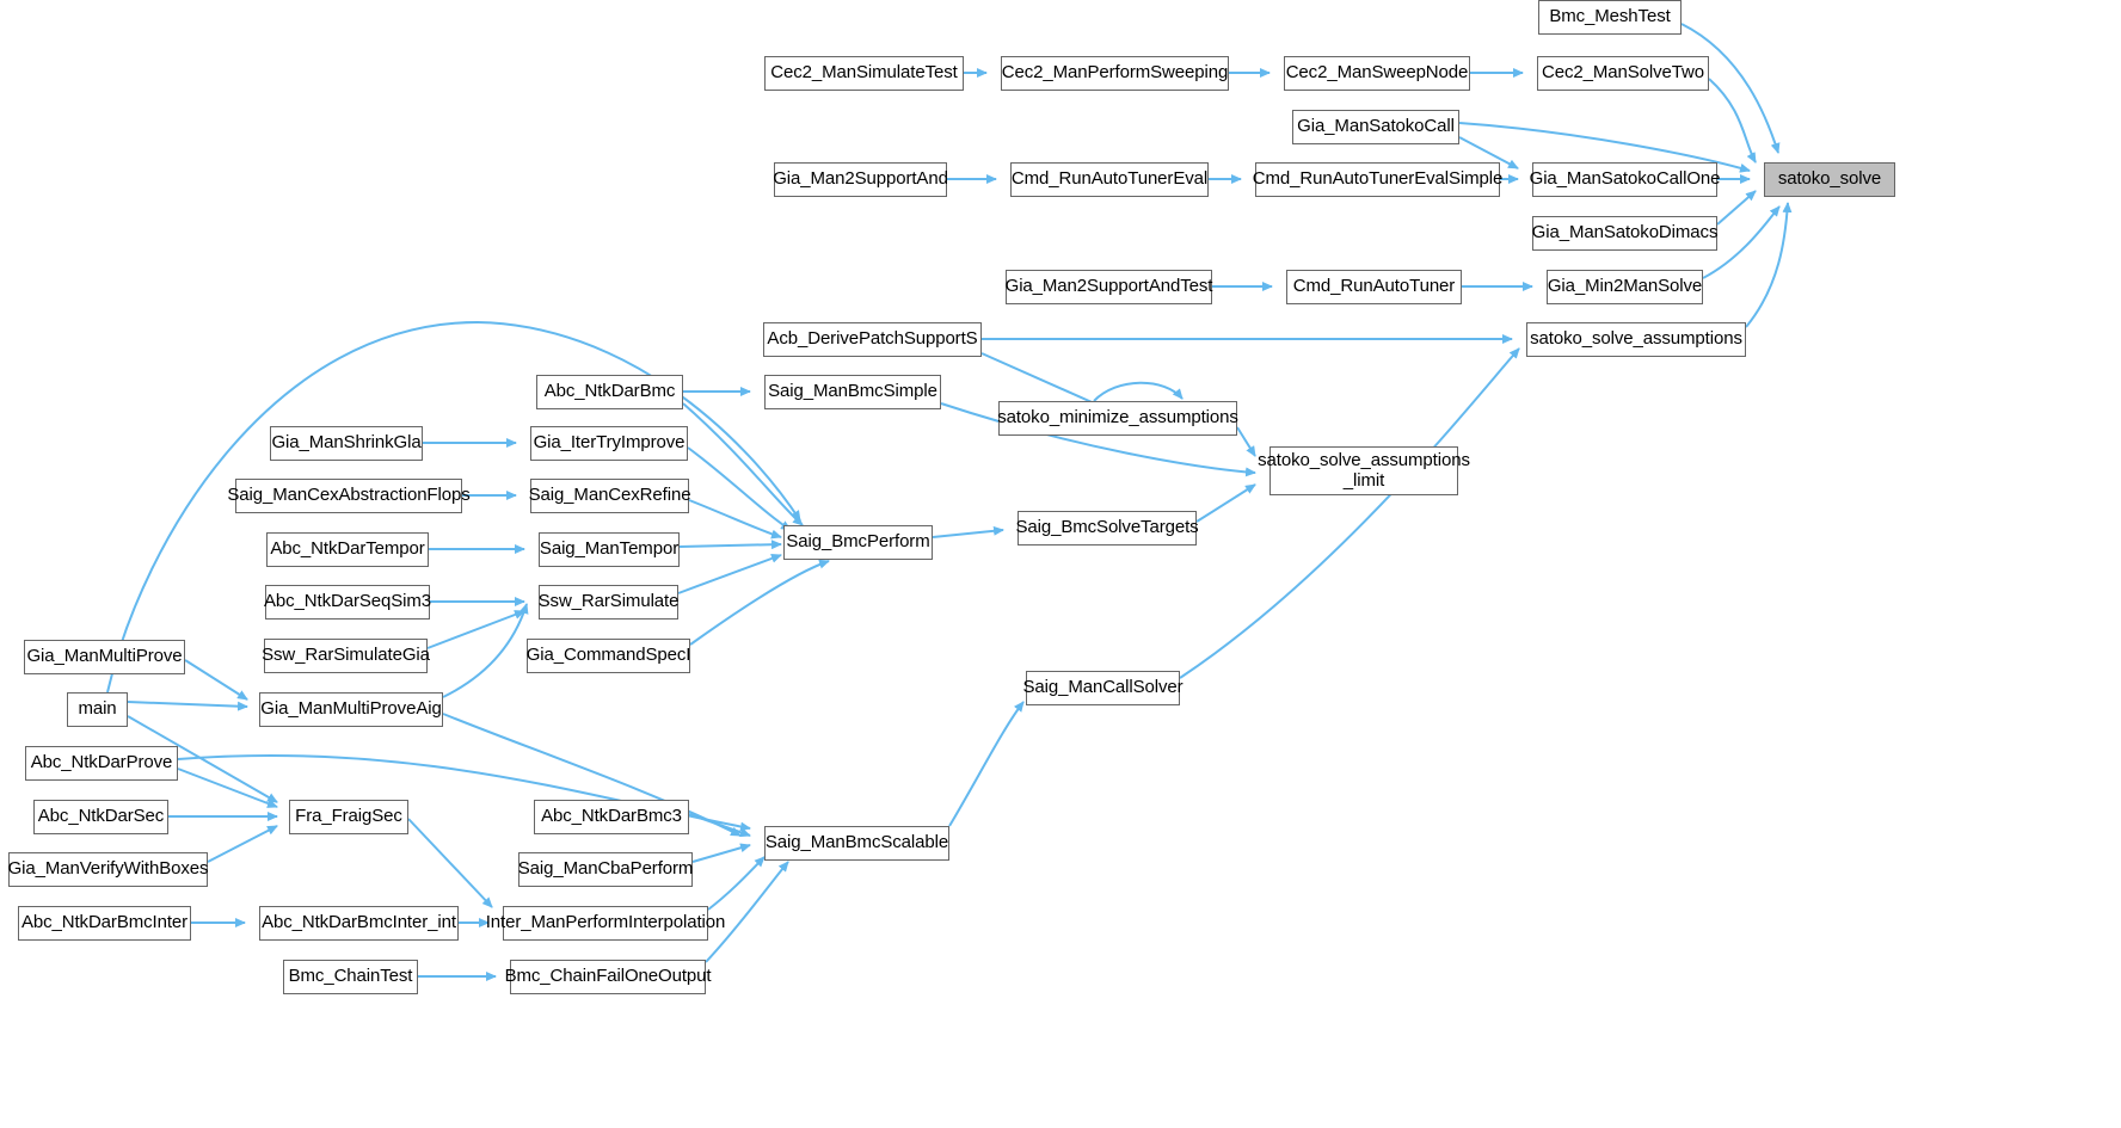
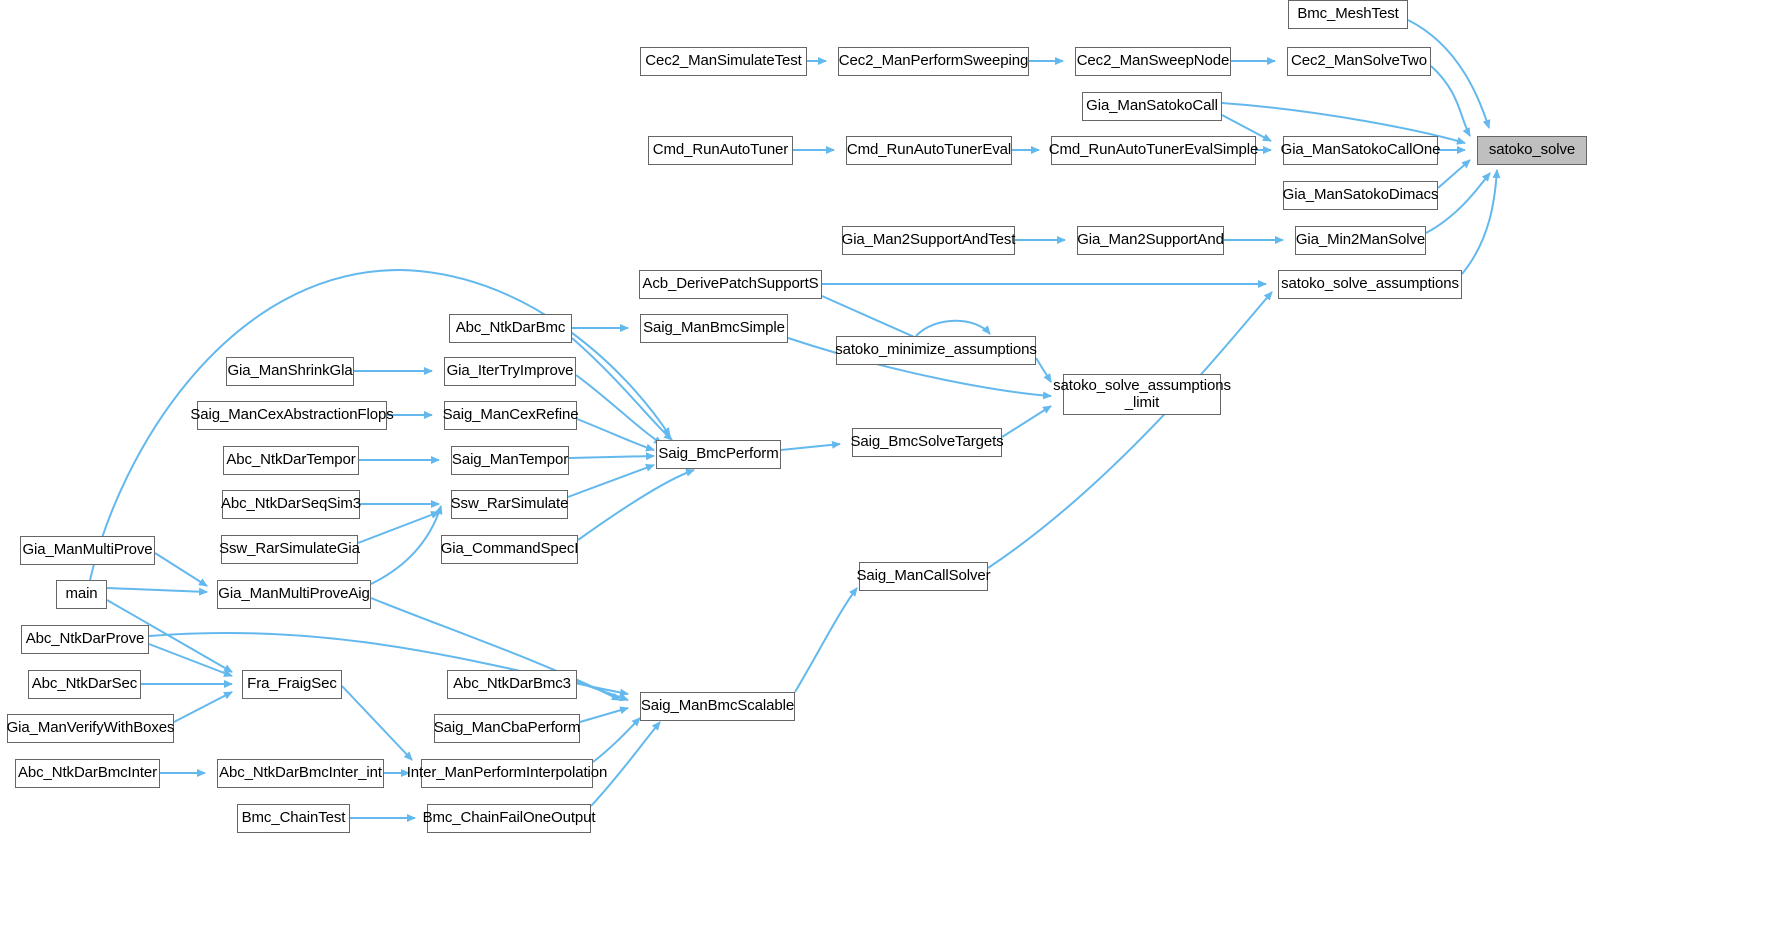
  satoko_solve
  Bmc_MeshTest
  Cec2_ManSimulateTest
  Cec2_ManPerformSweeping
  Cec2_ManSweepNode
  Cec2_ManSolveTwo
  Gia_ManSatokoCall
- Gia_Man2SupportAnd
+ Cmd_RunAutoTuner
  Cmd_RunAutoTunerEval
  Cmd_RunAutoTunerEvalSimple
  Gia_ManSatokoCallOne
  Gia_ManSatokoDimacs
  Gia_Man2SupportAndTest
- Cmd_RunAutoTuner
+ Gia_Man2SupportAnd
  Gia_Min2ManSolve
  Acb_DerivePatchSupportS
  satoko_solve_assumptions
  Abc_NtkDarBmc
  Saig_ManBmcSimple
  satoko_minimize_assumptions
  Gia_ManShrinkGla
  Gia_IterTryImprove
  satoko_solve_assumptions
  _limit
  Saig_ManCexAbstractionFlops
  Saig_ManCexRefine
  Saig_BmcSolveTargets
  Abc_NtkDarTempor
  Saig_ManTempor
  Saig_BmcPerform
  Abc_NtkDarSeqSim3
  Ssw_RarSimulate
  Gia_ManMultiProve
  Ssw_RarSimulateGia
  Gia_CommandSpecI
  Saig_ManCallSolver
  main
  Gia_ManMultiProveAig
  Abc_NtkDarProve
  Abc_NtkDarSec
  Fra_FraigSec
  Abc_NtkDarBmc3
  Saig_ManBmcScalable
  Gia_ManVerifyWithBoxes
  Saig_ManCbaPerform
  Abc_NtkDarBmcInter
  Abc_NtkDarBmcInter_int
  Inter_ManPerformInterpolation
  Bmc_ChainTest
  Bmc_ChainFailOneOutput
